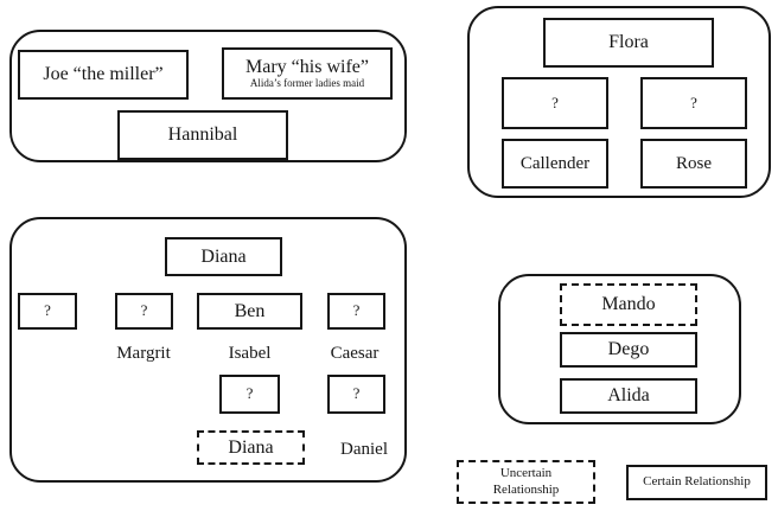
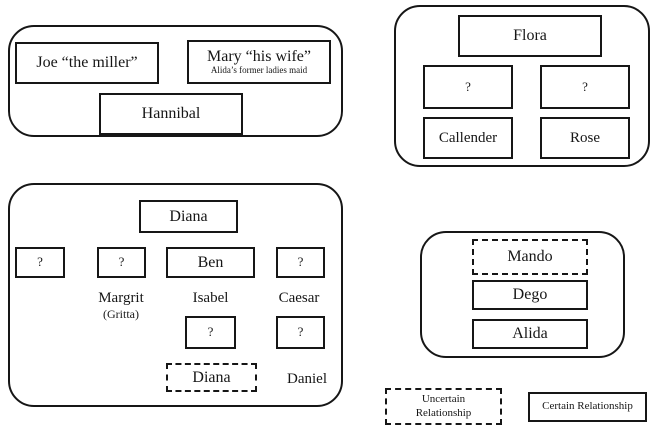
  Joe “the miller”
  Mary “his wife”
  Alida’s former ladies maid
  Hannibal
  Flora
  ?
  ?
  Callender
  Rose
  Diana
  ?
  ?
  Ben
  ?
  Margrit
+ (Gritta)
  Isabel
  Caesar
  ?
  ?
  Diana
  Daniel
  Mando
  Dego
  Alida
  Uncertain Relationship
  Certain Relationship
